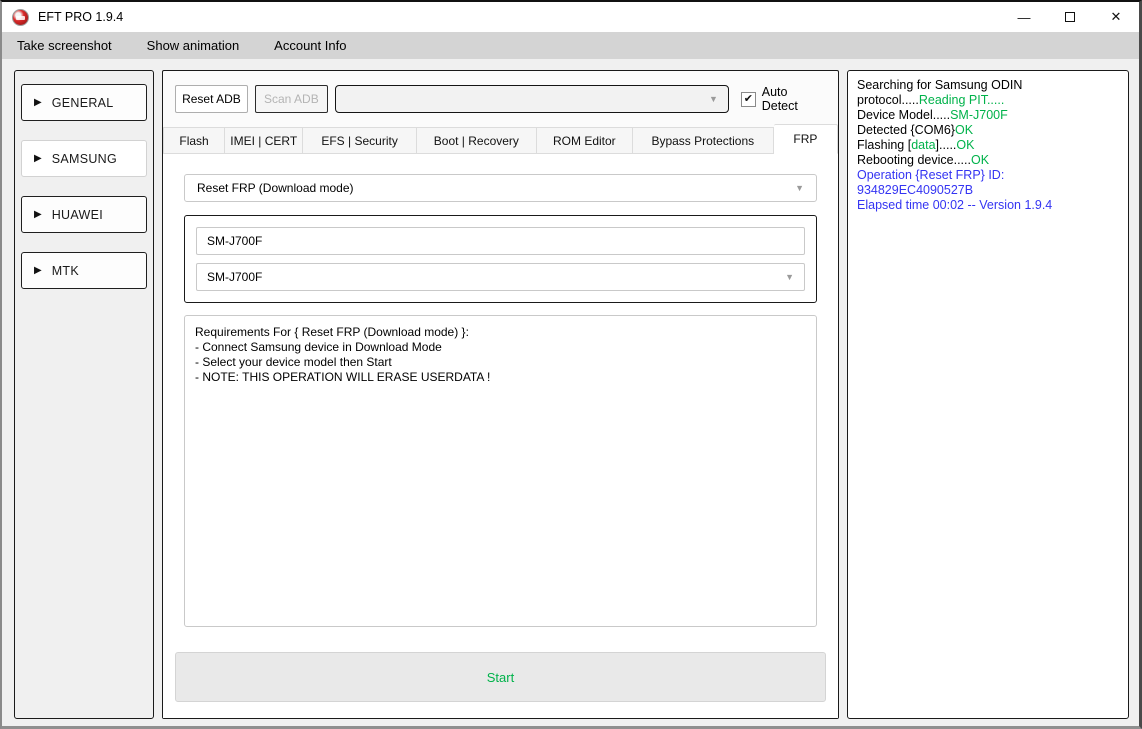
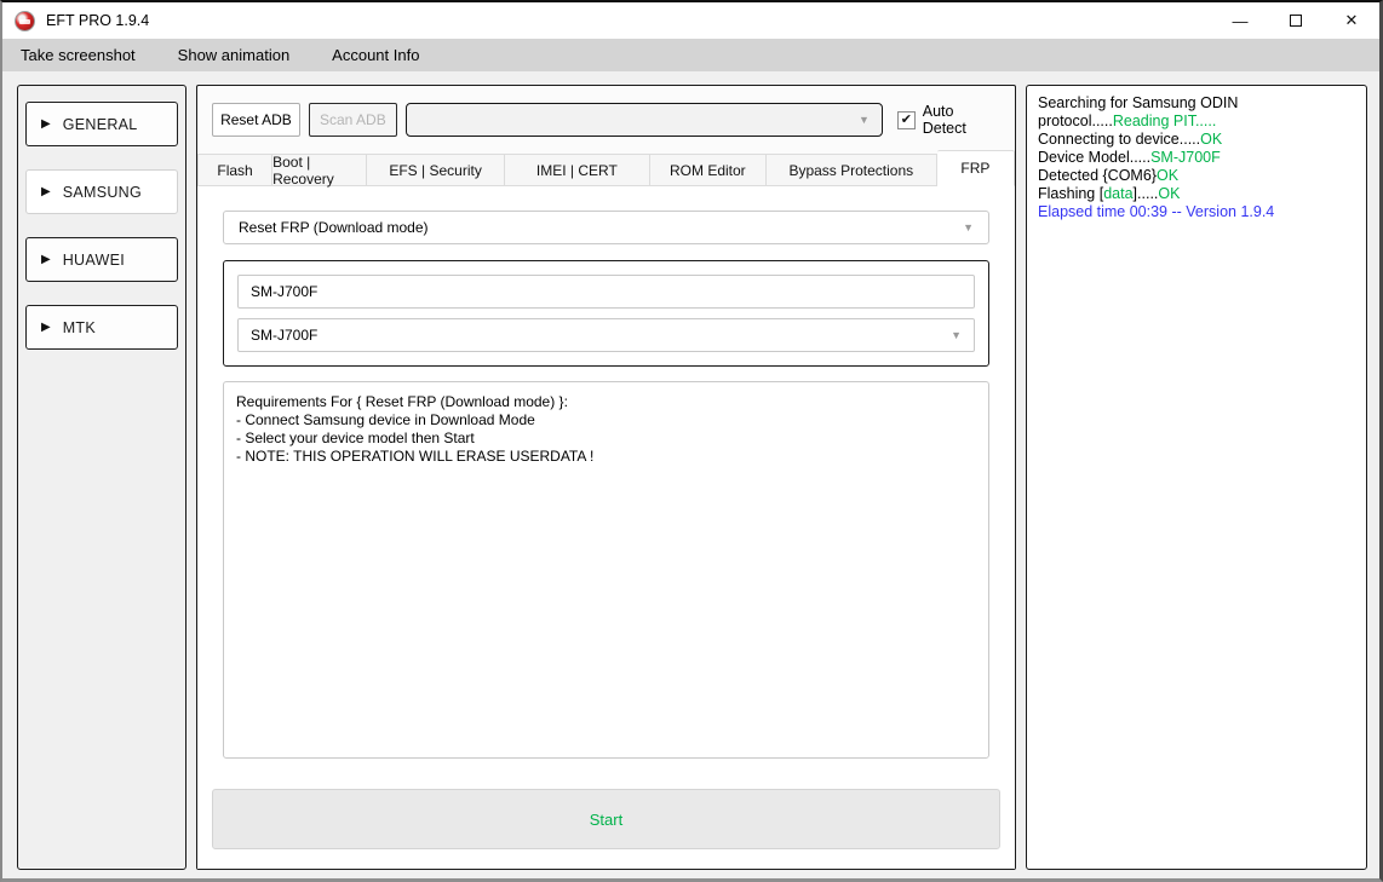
  EFT PRO 1.9.4
  —
  ✕
  Take screenshot
  Show animation
  Account Info
  ▶
  GENERAL
  ▶
  SAMSUNG
  ▶
  HUAWEI
  ▶
  MTK
  Reset ADB
  Scan ADB
  ▼
  ✔
  Auto Detect
  Flash
- IMEI | CERT
+ Boot | Recovery
  EFS | Security
- Boot | Recovery
+ IMEI | CERT
  ROM Editor
  Bypass Protections
  FRP
  Reset FRP (Download mode)
  ▼
  SM-J700F
  SM-J700F
  ▼
  Requirements For { Reset FRP (Download mode) }:
  - Connect Samsung device in Download Mode
  - Select your device model then Start
  - NOTE: THIS OPERATION WILL ERASE USERDATA !
  Start
  Searching for Samsung ODIN protocol.....Reading PIT.....
+ Connecting to device.....OK
  Device Model.....SM-J700F
  Detected {COM6}OK
  Flashing [data].....OK
- Rebooting device.....OK
- Operation {Reset FRP} ID: 934829EC4090527B
- Elapsed time 00:02 -- Version 1.9.4
+ Elapsed time 00:39 -- Version 1.9.4
